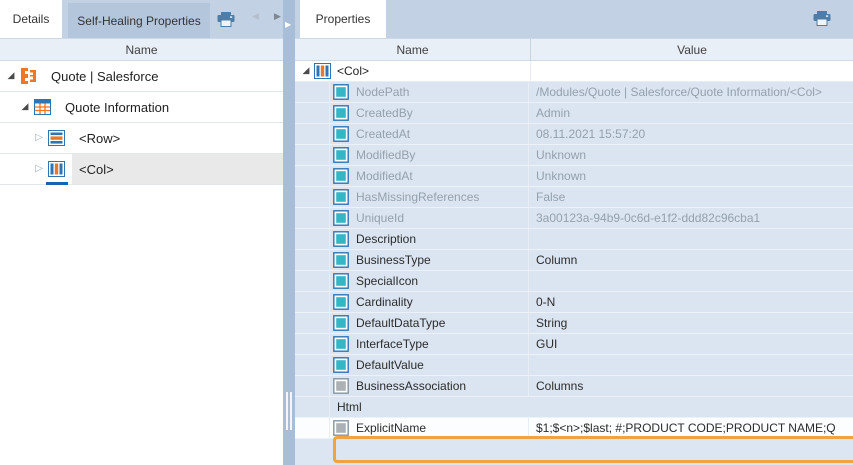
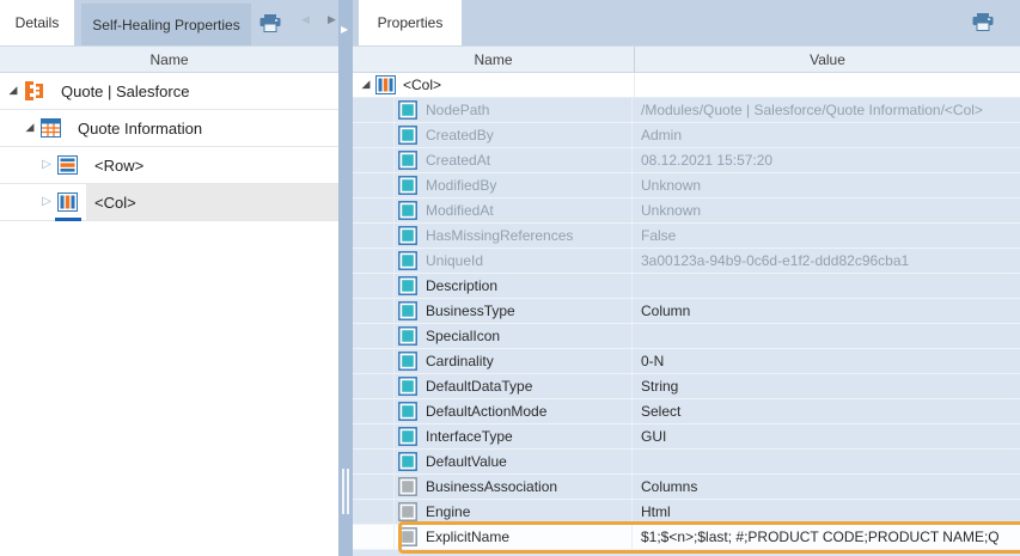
  Details
  Self-Healing Properties
  ▶
  Name
  ◢
  Quote | Salesforce
  ◢
  Quote Information
  ▷
  <Row>
  ▷
  <Col>
  ▶
  Properties
  Name
  Value
  ◢
  <Col>
  NodePath
  /Modules/Quote | Salesforce/Quote Information/<Col>
  CreatedBy
  Admin
  CreatedAt
- 08.11.2021 15:57:20
+ 08.12.2021 15:57:20
  ModifiedBy
  Unknown
  ModifiedAt
  Unknown
  HasMissingReferences
  False
  UniqueId
  3a00123a-94b9-0c6d-e1f2-ddd82c96cba1
  Description
  BusinessType
  Column
  SpecialIcon
  Cardinality
  0-N
  DefaultDataType
  String
+ DefaultActionMode
+ Select
  InterfaceType
  GUI
  DefaultValue
  BusinessAssociation
  Columns
+ Engine
  Html
  ExplicitName
  $1;$<n>;$last; #;PRODUCT CODE;PRODUCT NAME;Q
